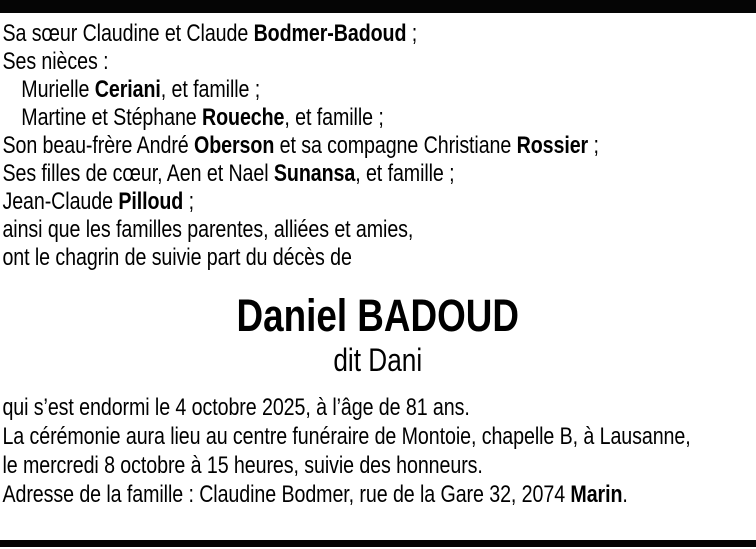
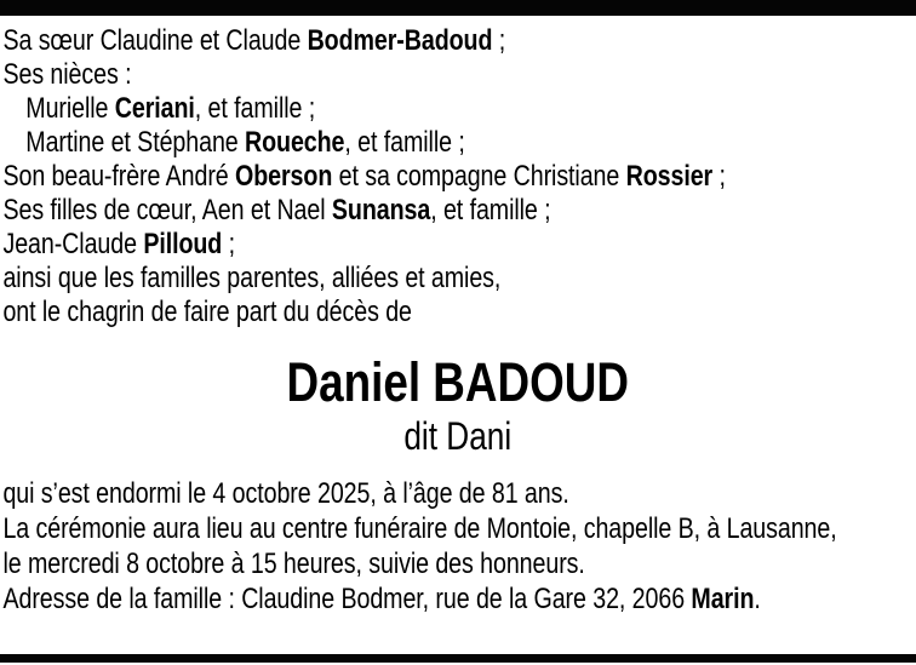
  Sa sœur Claudine et Claude Bodmer-Badoud ;
  Ses nièces :
  Murielle Ceriani, et famille ;
  Martine et Stéphane Roueche, et famille ;
  Son beau-frère André Oberson et sa compagne Christiane Rossier ;
  Ses filles de cœur, Aen et Nael Sunansa, et famille ;
  Jean-Claude Pilloud ;
  ainsi que les familles parentes, alliées et amies,
- ont le chagrin de suivie part du décès de
+ ont le chagrin de faire part du décès de
  Daniel BADOUD
  dit Dani
  qui s’est endormi le 4 octobre 2025, à l’âge de 81 ans.
  La cérémonie aura lieu au centre funéraire de Montoie, chapelle B, à Lausanne,
  le mercredi 8 octobre à 15 heures, suivie des honneurs.
- Adresse de la famille : Claudine Bodmer, rue de la Gare 32, 2074 Marin.
+ Adresse de la famille : Claudine Bodmer, rue de la Gare 32, 2066 Marin.
